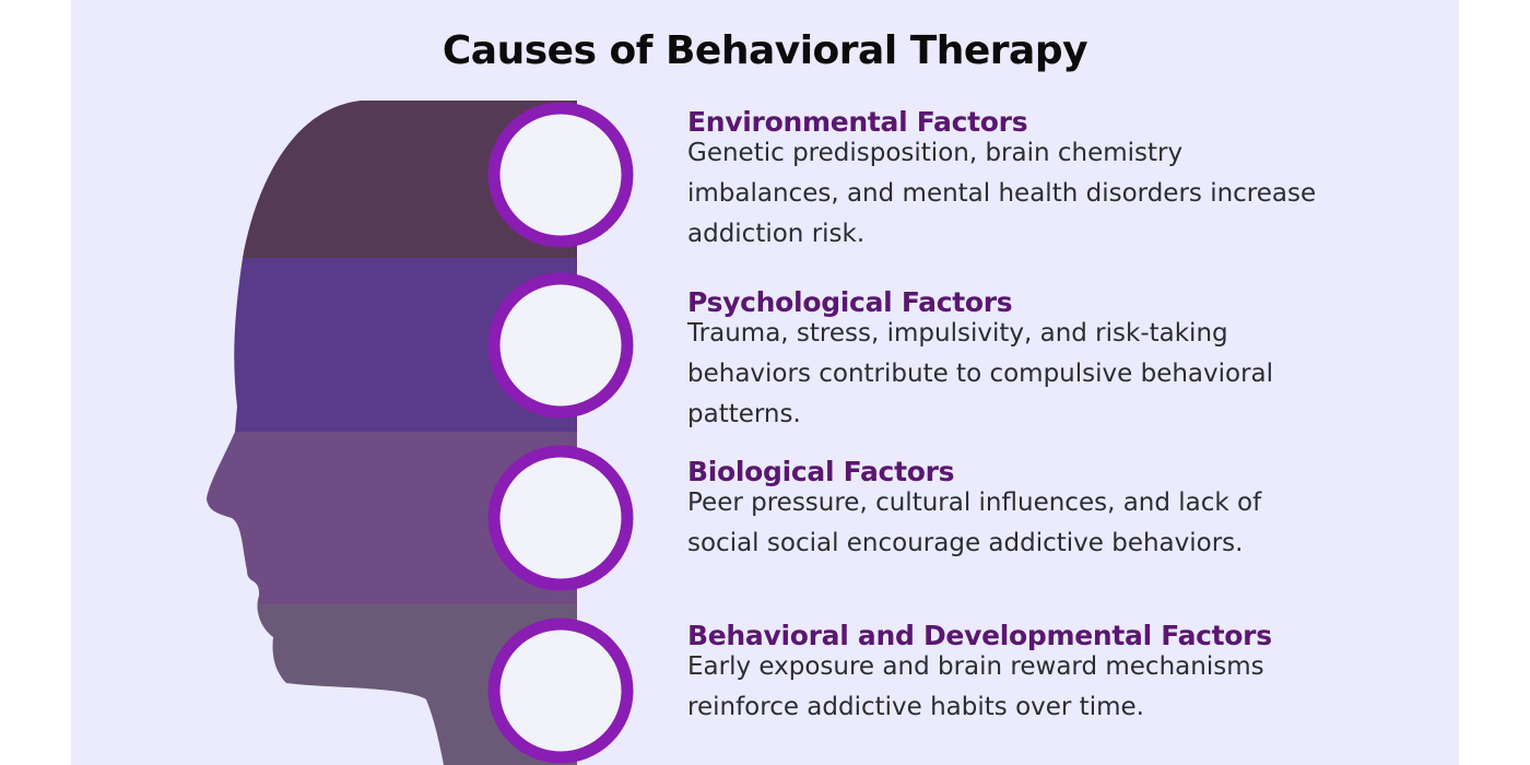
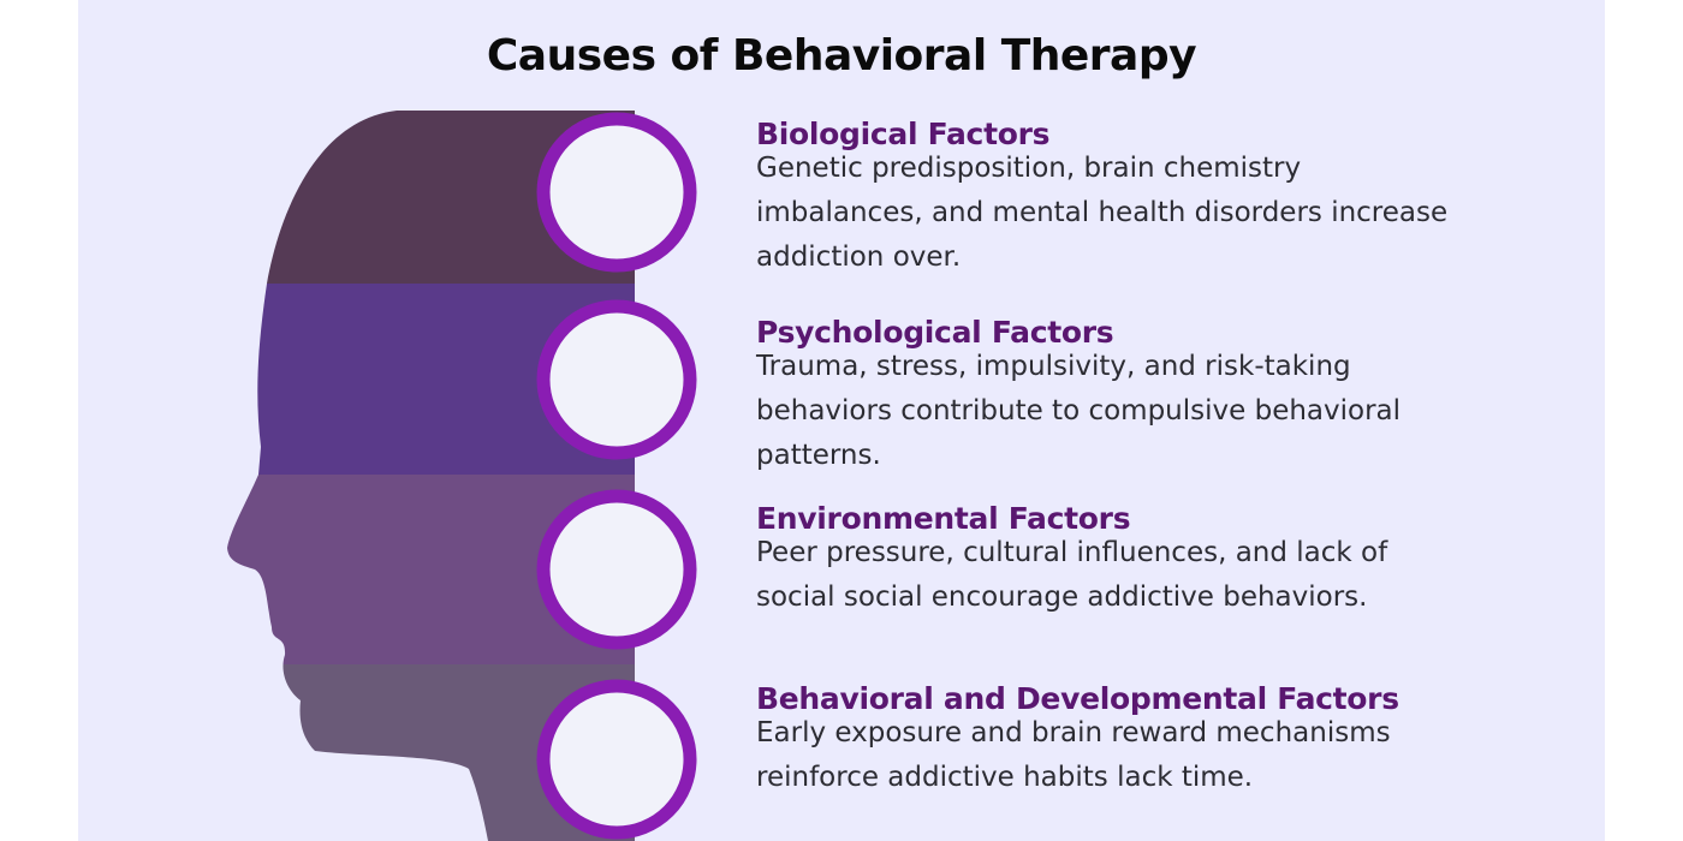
  Causes of Behavioral Therapy
- Environmental Factors
+ Biological Factors
- Genetic predisposition, brain chemistry imbalances, and mental health disorders increase addiction risk.
+ Genetic predisposition, brain chemistry imbalances, and mental health disorders increase addiction over.
  Psychological Factors
  Trauma, stress, impulsivity, and risk-taking behaviors contribute to compulsive behavioral patterns.
- Biological Factors
+ Environmental Factors
  Peer pressure, cultural influences, and lack of social social encourage addictive behaviors.
  Behavioral and Developmental Factors
- Early exposure and brain reward mechanisms reinforce addictive habits over time.
+ Early exposure and brain reward mechanisms reinforce addictive habits lack time.
